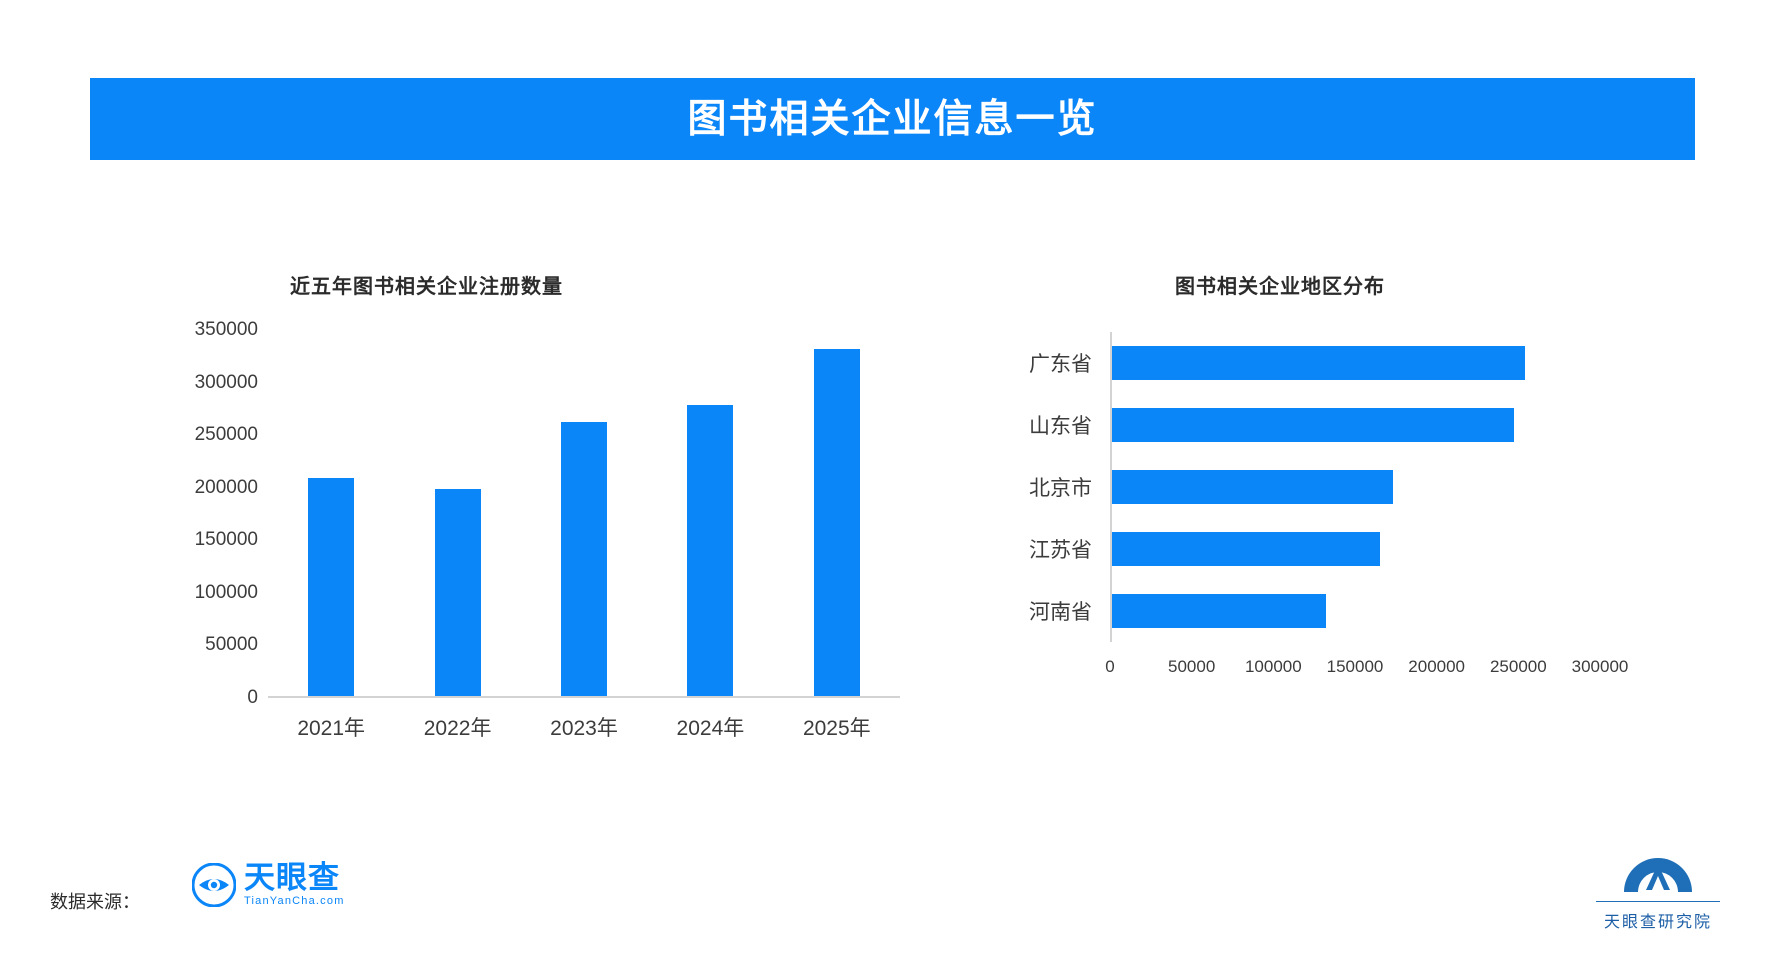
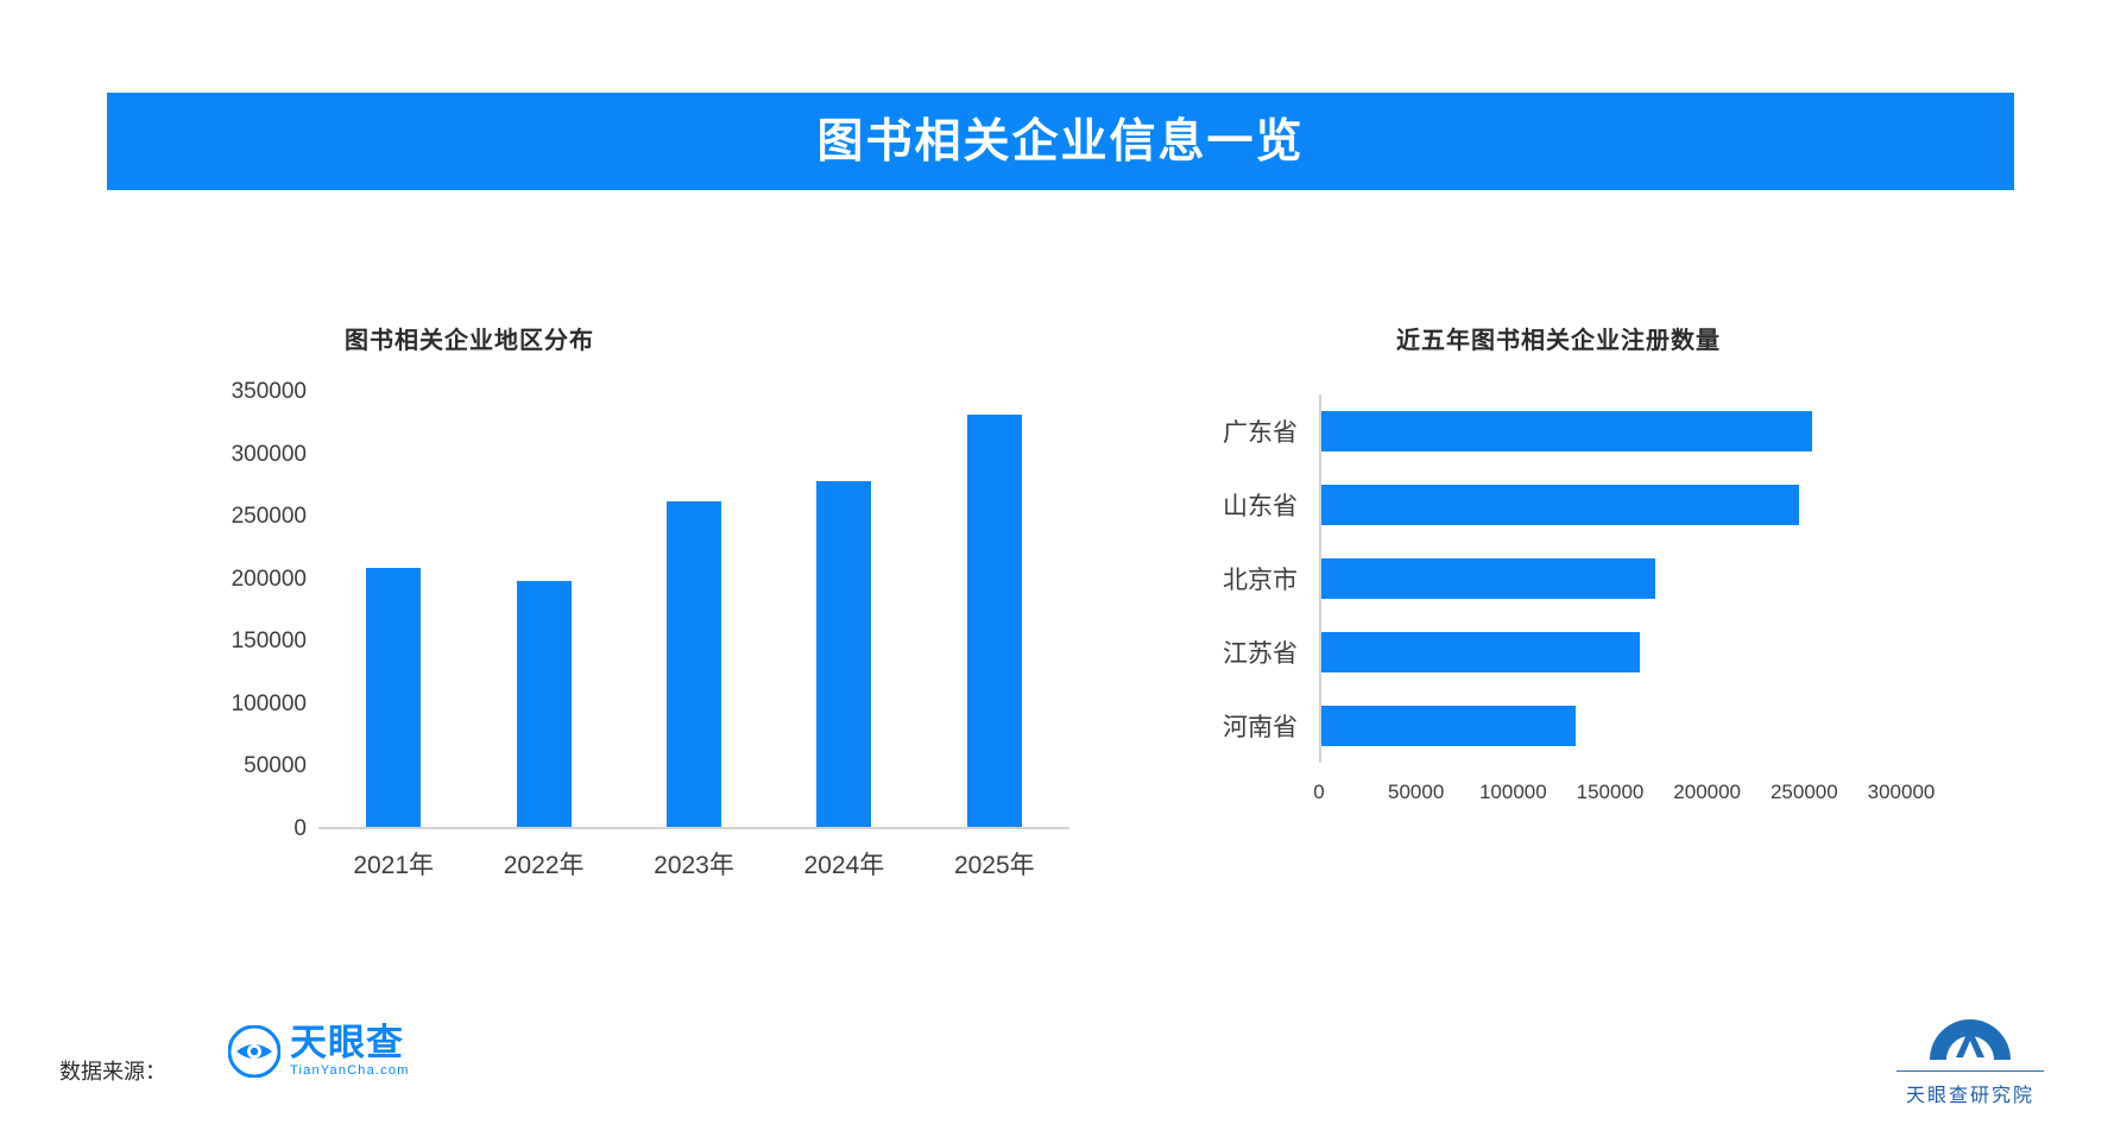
  图书相关企业信息一览
- 近五年图书相关企业注册数量
+ 图书相关企业地区分布
  0
  50000
  100000
  150000
  200000
  250000
  300000
  350000
  2021年
  2022年
  2023年
  2024年
  2025年
- 图书相关企业地区分布
+ 近五年图书相关企业注册数量
  广东省
  山东省
  北京市
  江苏省
  河南省
  0
  50000
  100000
  150000
  200000
  250000
  300000
  数据来源：
  天眼查
  TianYanCha.com
  天眼查研究院
